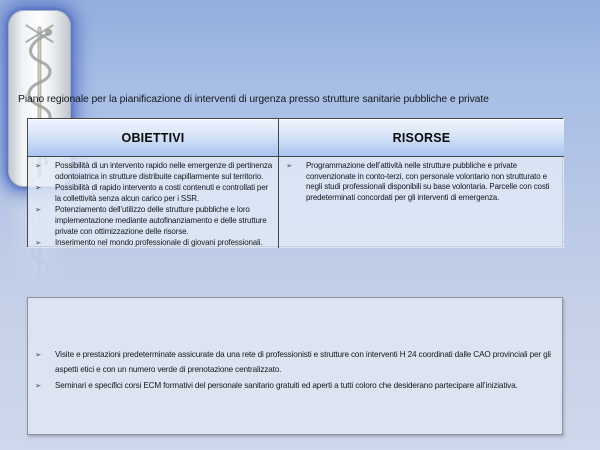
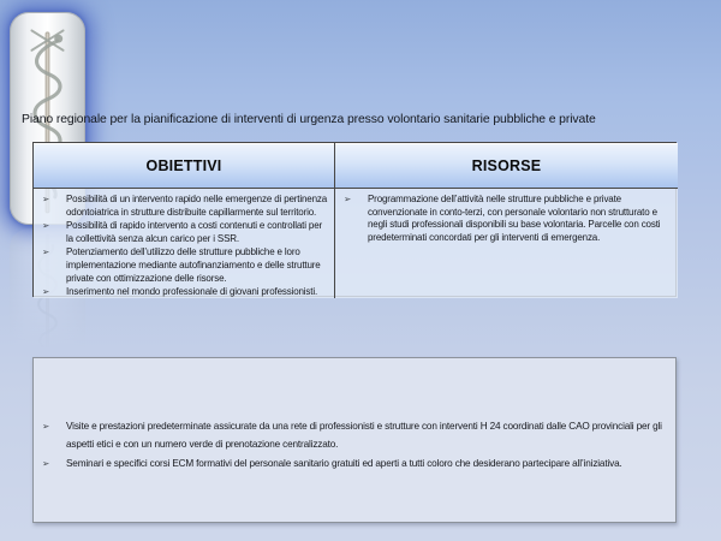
- Piano regionale per la pianificazione di interventi di urgenza presso strutture sanitarie pubbliche e private
+ Piano regionale per la pianificazione di interventi di urgenza presso volontario sanitarie pubbliche e private
  OBIETTIVI
  RISORSE
  ➢
  Possibilità di un intervento rapido nelle emergenze di pertinenza odontoiatrica in strutture distribuite capillarmente sul territorio.
  ➢
  Possibilità di rapido intervento a costi contenuti e controllati per la collettività senza alcun carico per i SSR.
  ➢
  Potenziamento dell’utilizzo delle strutture pubbliche e loro implementazione mediante autofinanziamento e delle strutture private con ottimizzazione delle risorse.
  ➢
- Inserimento nel mondo professionale di giovani professionali.
+ Inserimento nel mondo professionale di giovani professionisti.
  ➢
  Programmazione dell’attività nelle strutture pubbliche e private convenzionate in conto-terzi, con personale volontario non strutturato e negli studi professionali disponibili su base volontaria. Parcelle con costi predeterminati concordati per gli interventi di emergenza.
  ➢
  Visite e prestazioni predeterminate assicurate da una rete di professionisti e strutture con interventi H 24 coordinati dalle CAO provinciali per gli aspetti etici e con un numero verde di prenotazione centralizzato.
  ➢
  Seminari e specifici corsi ECM formativi del personale sanitario gratuiti ed aperti a tutti coloro che desiderano partecipare all’iniziativa.
